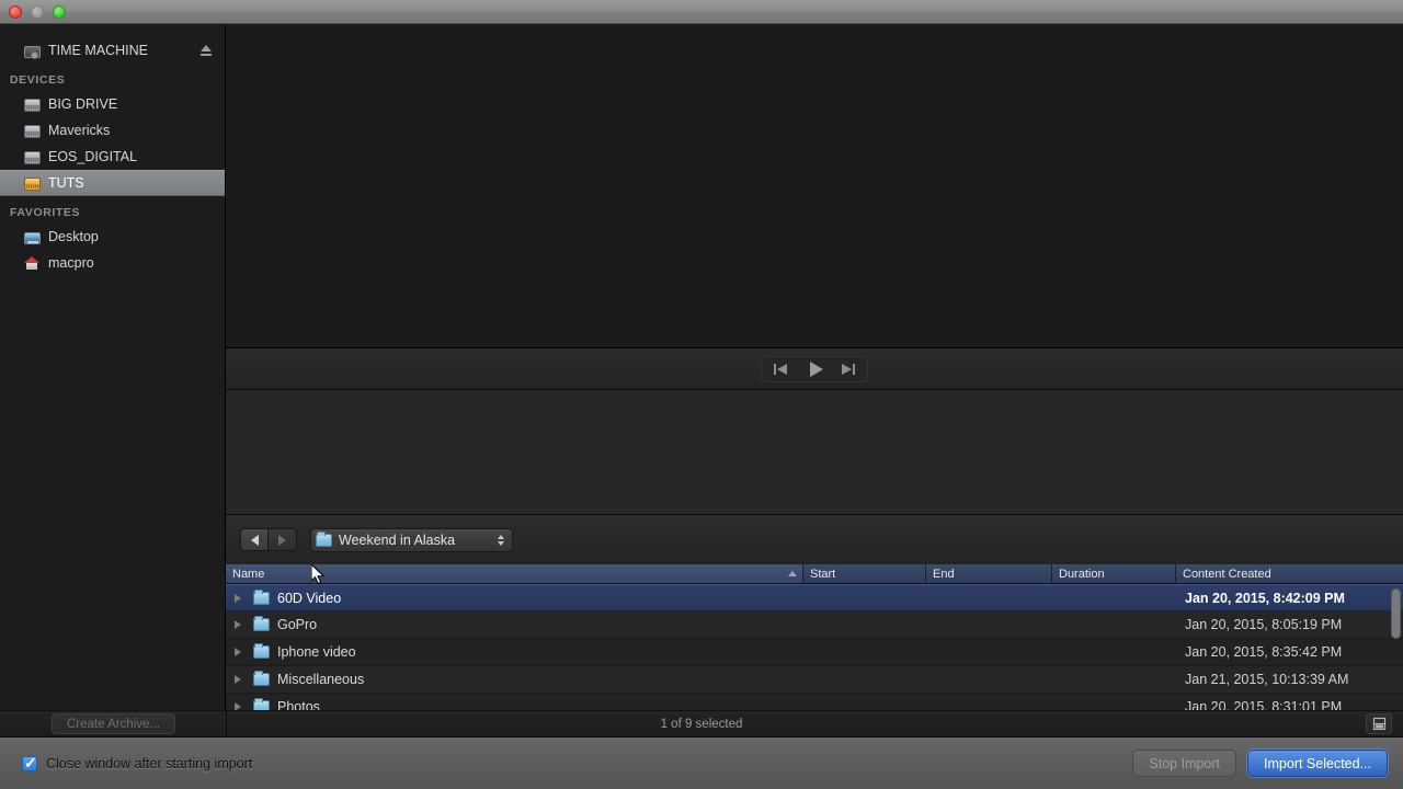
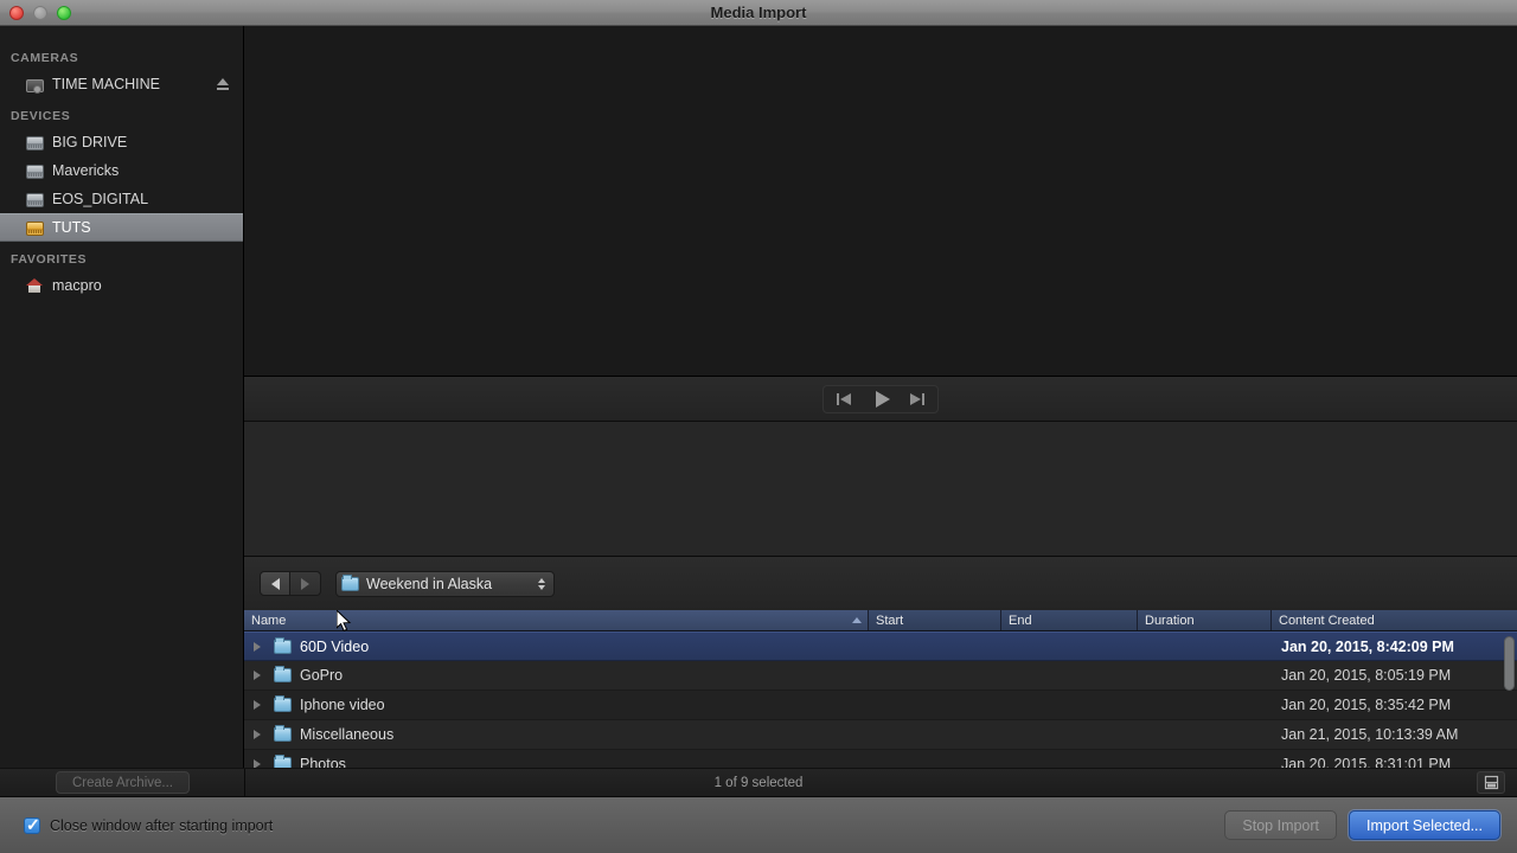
+ Media Import
+ CAMERAS
  TIME MACHINE
  DEVICES
  BIG DRIVE
  Mavericks
  EOS_DIGITAL
  TUTS
  FAVORITES
- Desktop
  macpro
  Weekend in Alaska
  Name
  Start
  End
  Duration
  Content Created
  60D Video
  Jan 20, 2015, 8:42:09 PM
  GoPro
  Jan 20, 2015, 8:05:19 PM
  Iphone video
  Jan 20, 2015, 8:35:42 PM
  Miscellaneous
  Jan 21, 2015, 10:13:39 AM
  Photos
  Jan 20, 2015, 8:31:01 PM
  Create Archive...
  1 of 9 selected
  Close window after starting import
  Stop Import
  Import Selected...
